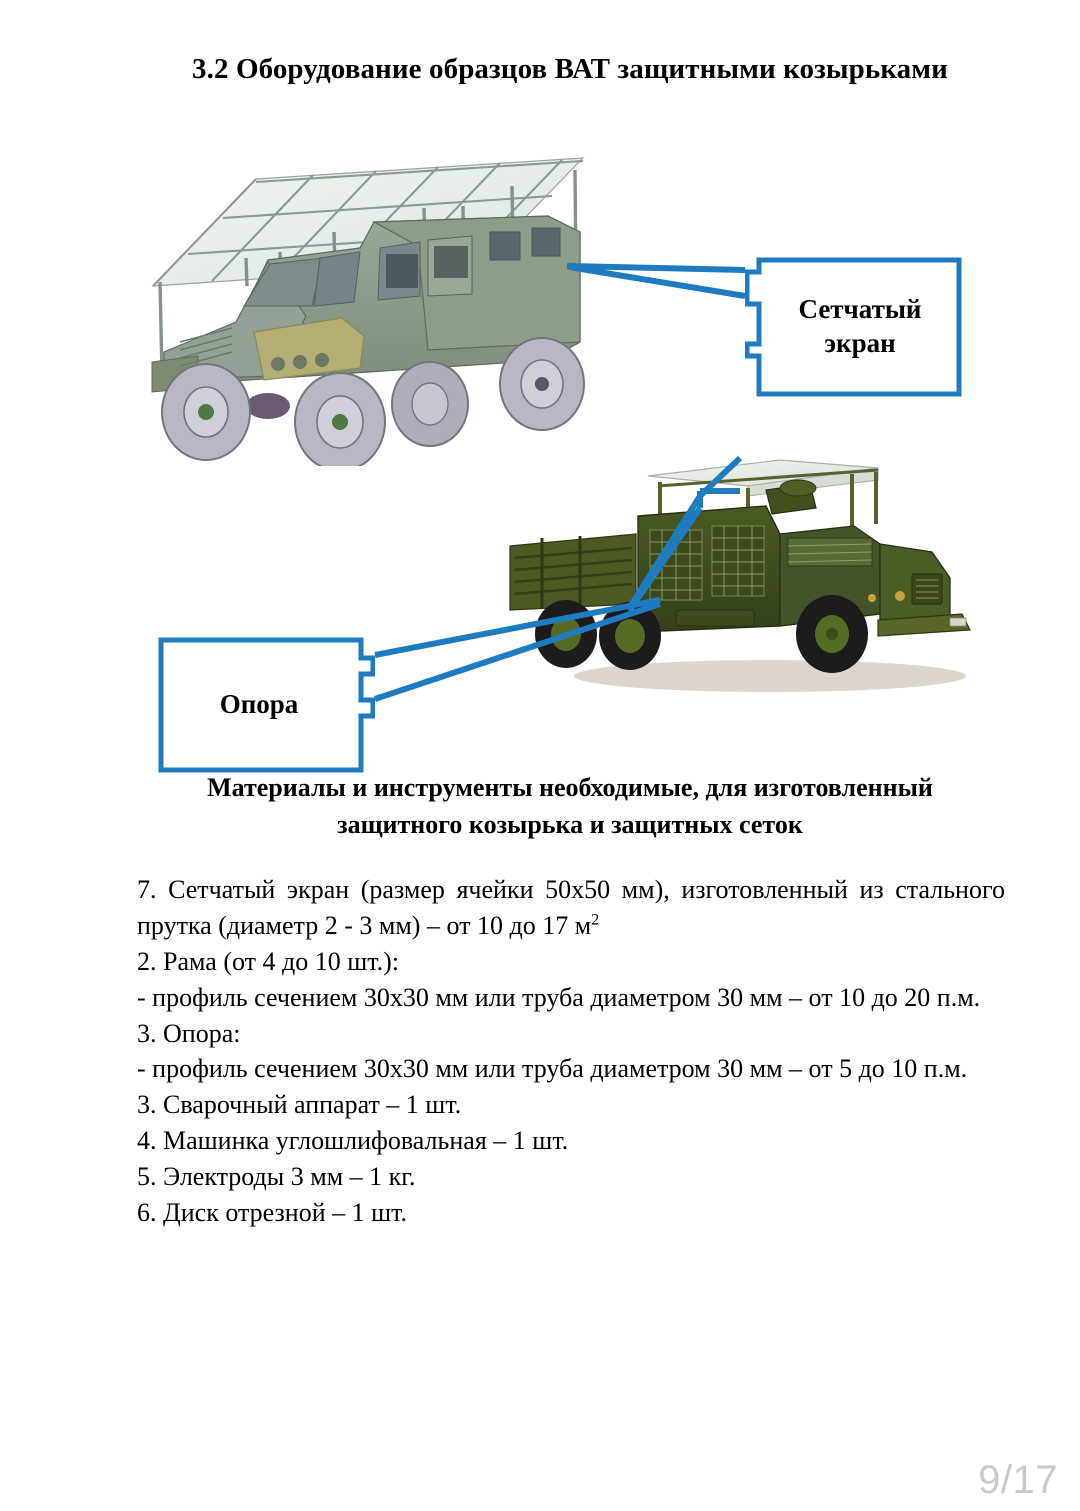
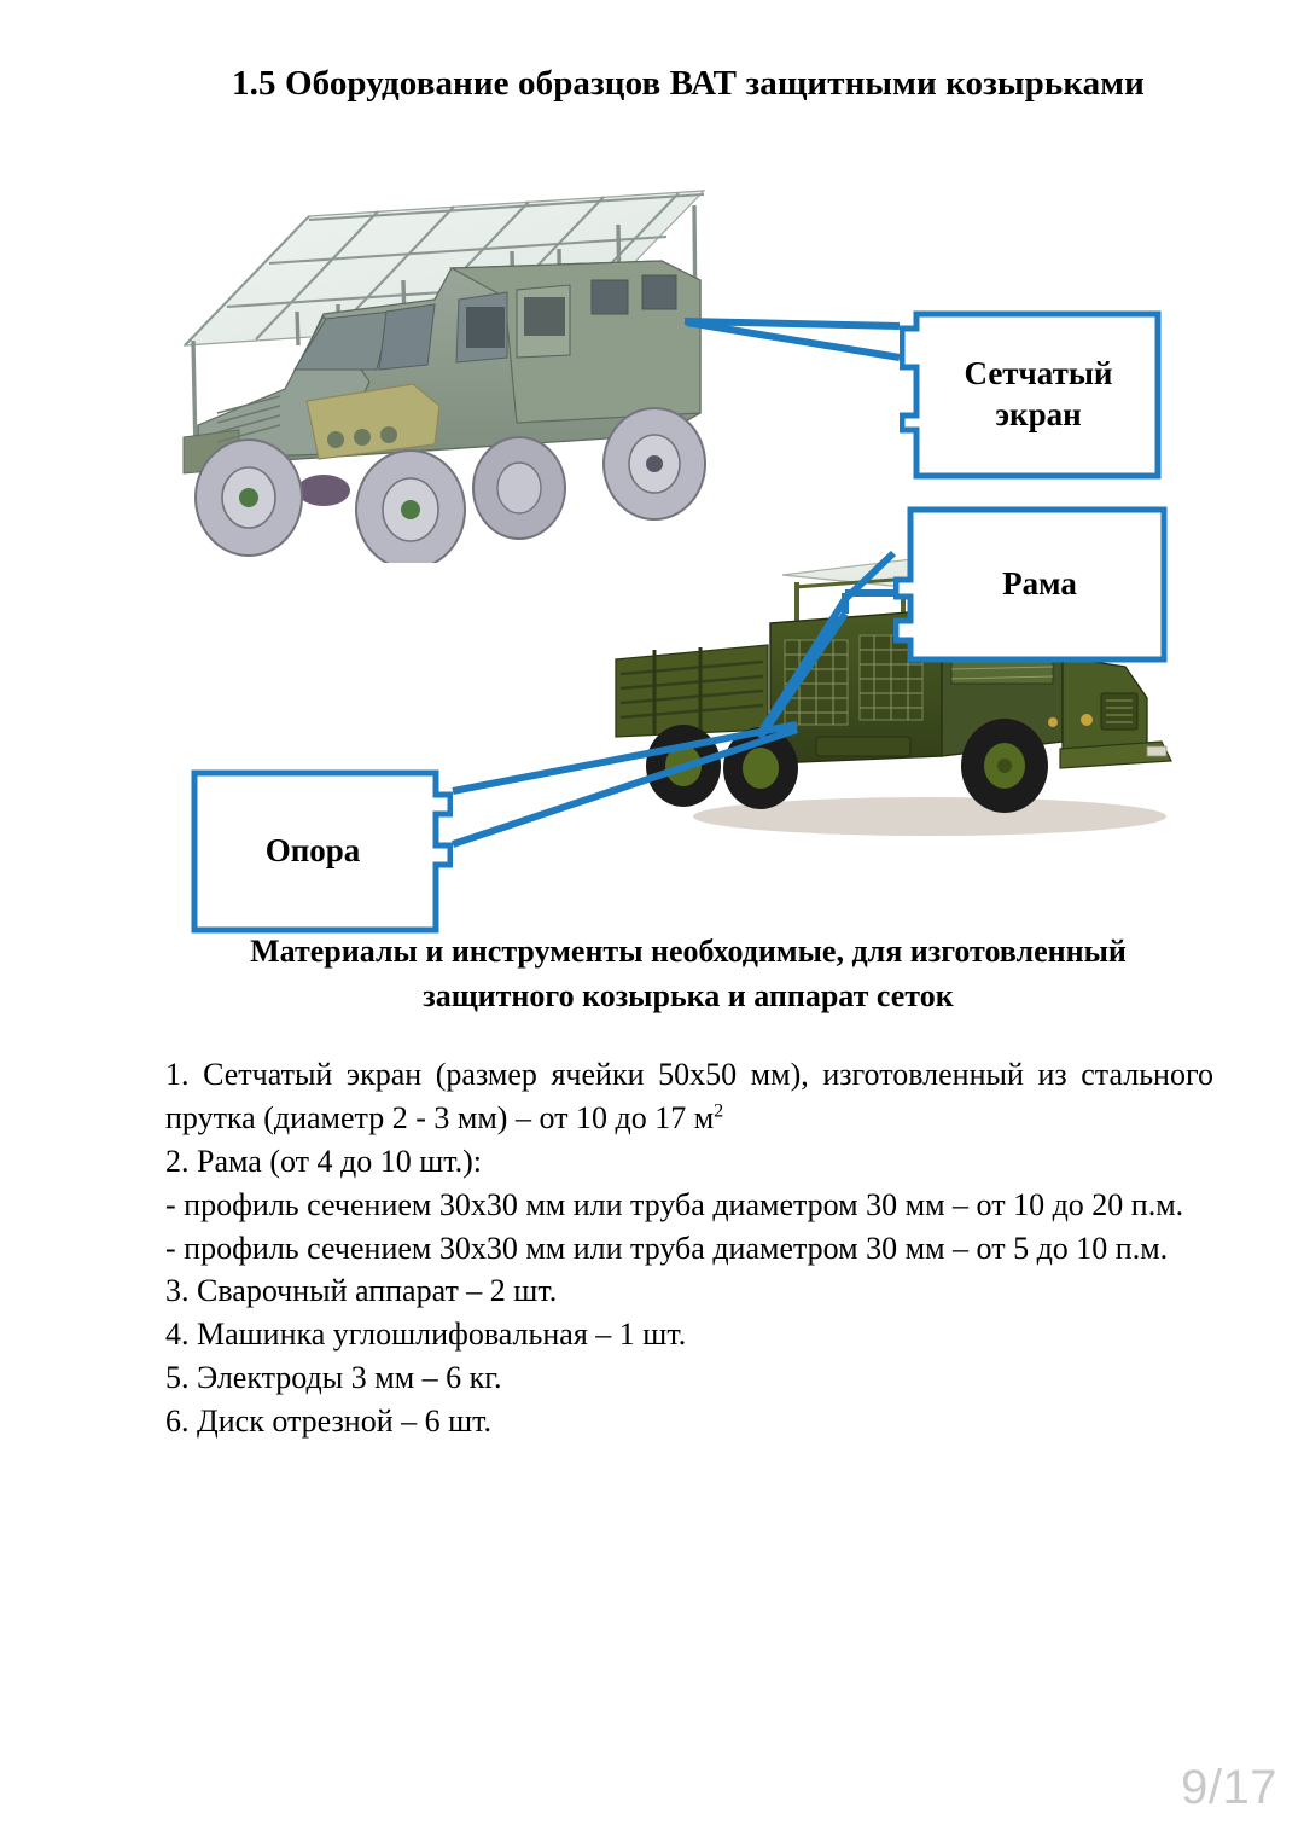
- 3.2 Оборудование образцов ВАТ защитными козырьками
+ 1.5 Оборудование образцов ВАТ защитными козырьками
  Сетчатый
  экран
+ Рама
  Опора
  Материалы и инструменты необходимые, для изготовленный
- защитного козырька и защитных сеток
+ защитного козырька и аппарат сеток
- 7. Сетчатый экран (размер ячейки 50х50 мм), изготовленный из стального прутка (диаметр 2 - 3 мм) – от 10 до 17 м2
+ 1. Сетчатый экран (размер ячейки 50х50 мм), изготовленный из стального прутка (диаметр 2 - 3 мм) – от 10 до 17 м2
  2. Рама (от 4 до 10 шт.):
  - профиль сечением 30х30 мм или труба диаметром 30 мм – от 10 до 20 п.м.
- 3. Опора:
  - профиль сечением 30х30 мм или труба диаметром 30 мм – от 5 до 10 п.м.
- 3. Сварочный аппарат – 1 шт.
+ 3. Сварочный аппарат – 2 шт.
  4. Машинка углошлифовальная – 1 шт.
- 5. Электроды 3 мм – 1 кг.
+ 5. Электроды 3 мм – 6 кг.
- 6. Диск отрезной – 1 шт.
+ 6. Диск отрезной – 6 шт.
  9/17
